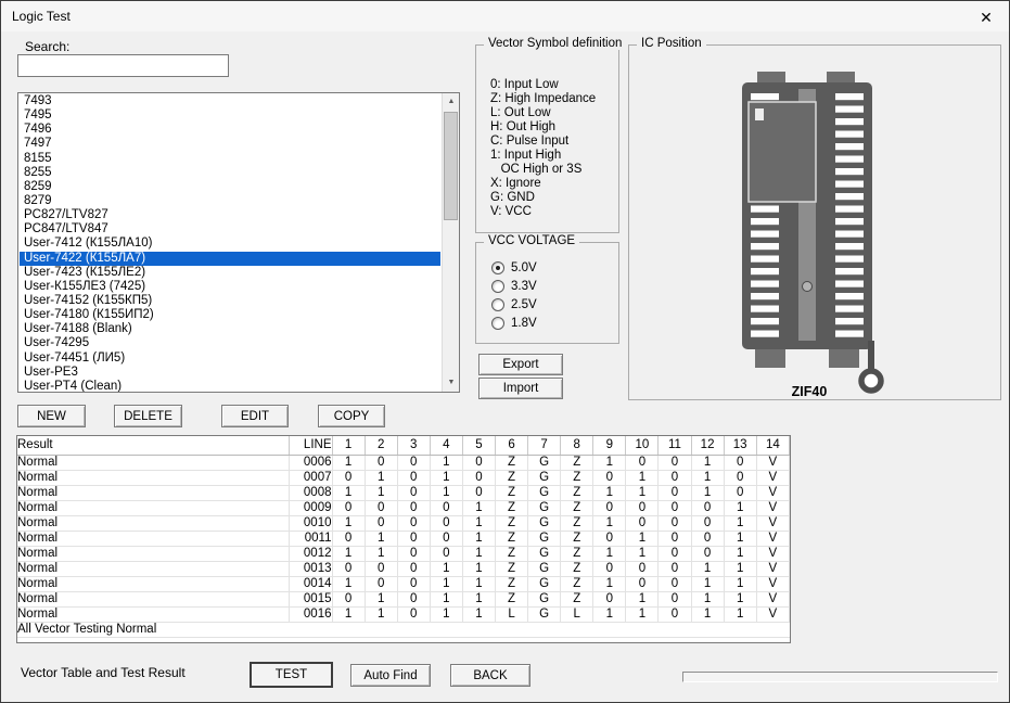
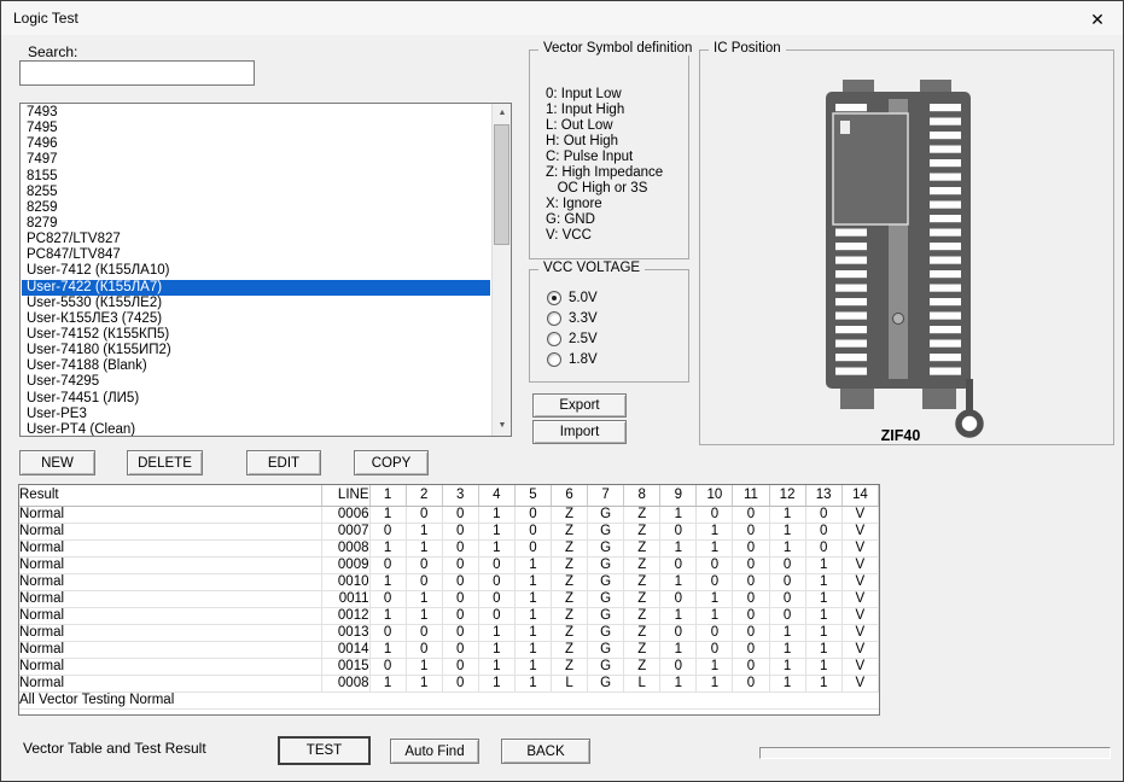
  Logic Test
  ✕
  Search:
  7493
  7495
  7496
  7497
  8155
  8255
  8259
  8279
  PC827/LTV827
  PC847/LTV847
  User-7412 (К155ЛА10)
  User-7422 (К155ЛА7)
- User-7423 (К155ЛЕ2)
+ User-5530 (К155ЛЕ2)
  User-К155ЛЕ3 (7425)
  User-74152 (К155КП5)
  User-74180 (К155ИП2)
  User-74188 (Blank)
  User-74295
  User-74451 (ЛИ5)
  User-PE3
  User-PT4 (Clean)
  NEW
  DELETE
  EDIT
  COPY
  Vector Symbol definition
  0: Input Low
- Z: High Impedance
+ 1: Input High
  L: Out Low
  H: Out High
  C: Pulse Input
- 1: Input High
+ Z: High Impedance
  OC High or 3S
  X: Ignore
  G: GND
  V: VCC
  VCC VOLTAGE
  5.0V
  3.3V
  2.5V
  1.8V
  Export
  Import
  IC Position
  ZIF40
  Result	LINE	1	2	3	4	5	6	7	8	9	10	11	12	13	14
  Normal	0006	1	0	0	1	0	Z	G	Z	1	0	0	1	0	V
  Normal	0007	0	1	0	1	0	Z	G	Z	0	1	0	1	0	V
  Normal	0008	1	1	0	1	0	Z	G	Z	1	1	0	1	0	V
  Normal	0009	0	0	0	0	1	Z	G	Z	0	0	0	0	1	V
  Normal	0010	1	0	0	0	1	Z	G	Z	1	0	0	0	1	V
  Normal	0011	0	1	0	0	1	Z	G	Z	0	1	0	0	1	V
  Normal	0012	1	1	0	0	1	Z	G	Z	1	1	0	0	1	V
  Normal	0013	0	0	0	1	1	Z	G	Z	0	0	0	1	1	V
  Normal	0014	1	0	0	1	1	Z	G	Z	1	0	0	1	1	V
  Normal	0015	0	1	0	1	1	Z	G	Z	0	1	0	1	1	V
- Normal	0016	1	1	0	1	1	L	G	L	1	1	0	1	1	V
+ Normal	0008	1	1	0	1	1	L	G	L	1	1	0	1	1	V
  All Vector Testing Normal
  Vector Table and Test Result
  TEST
  Auto Find
  BACK
